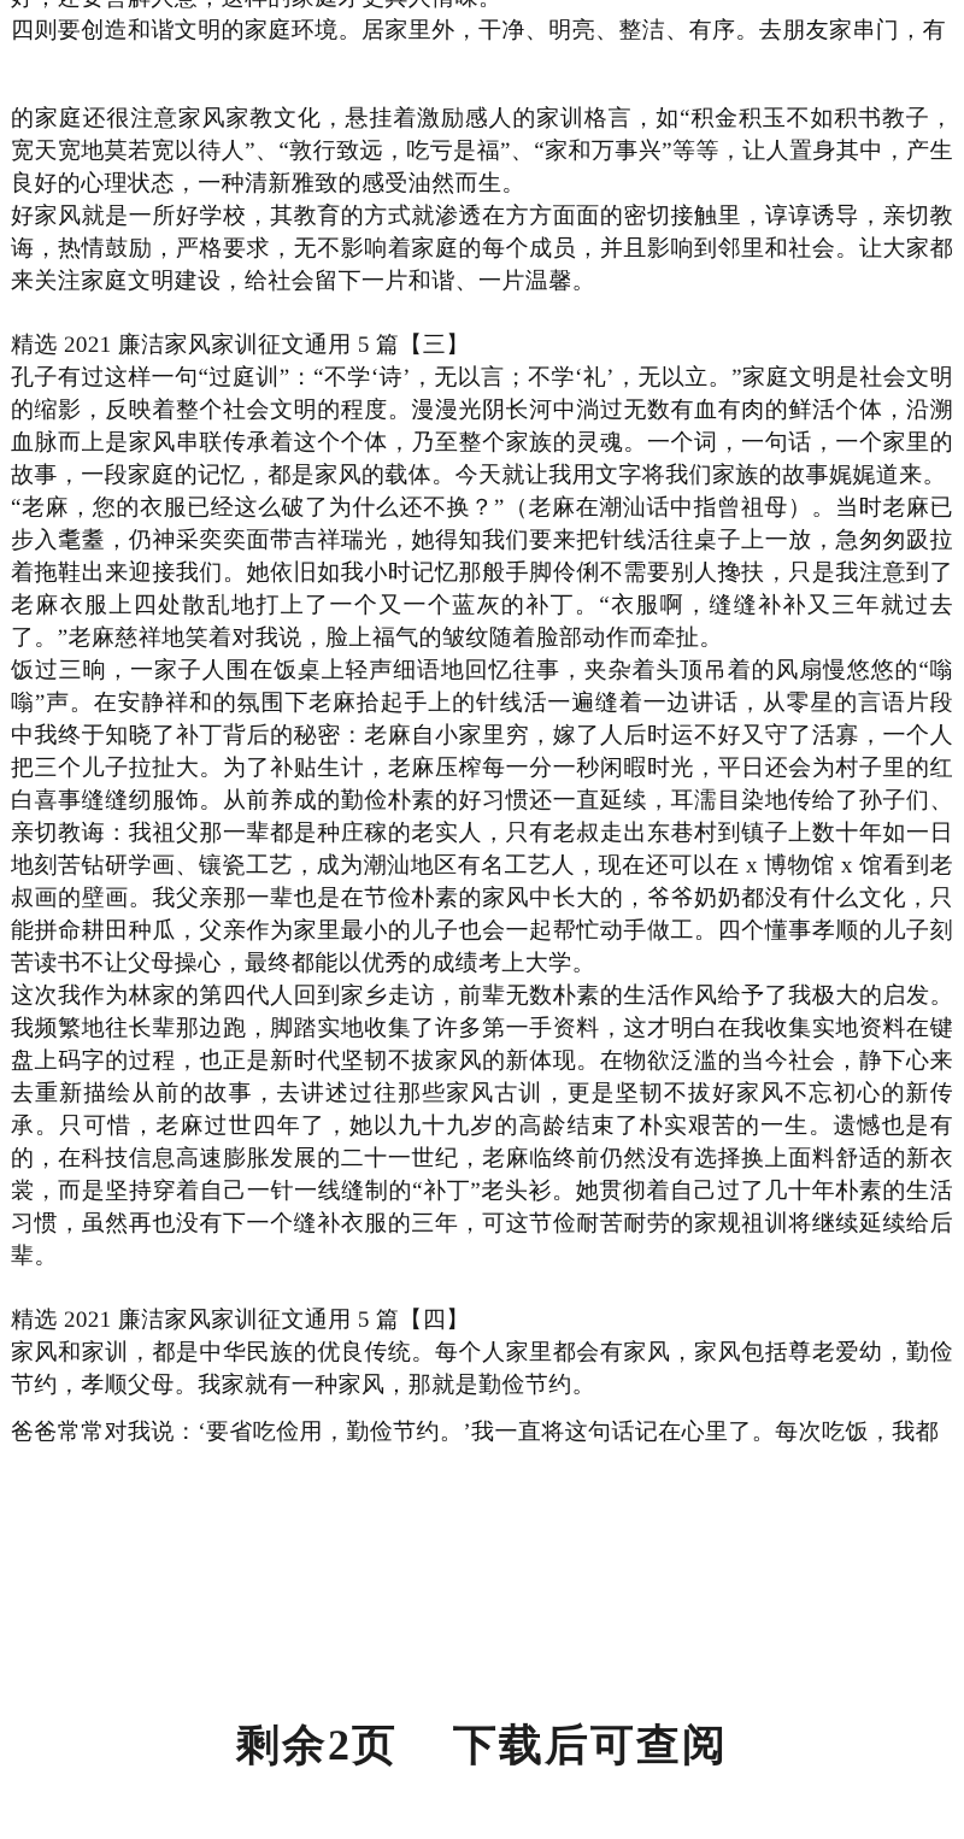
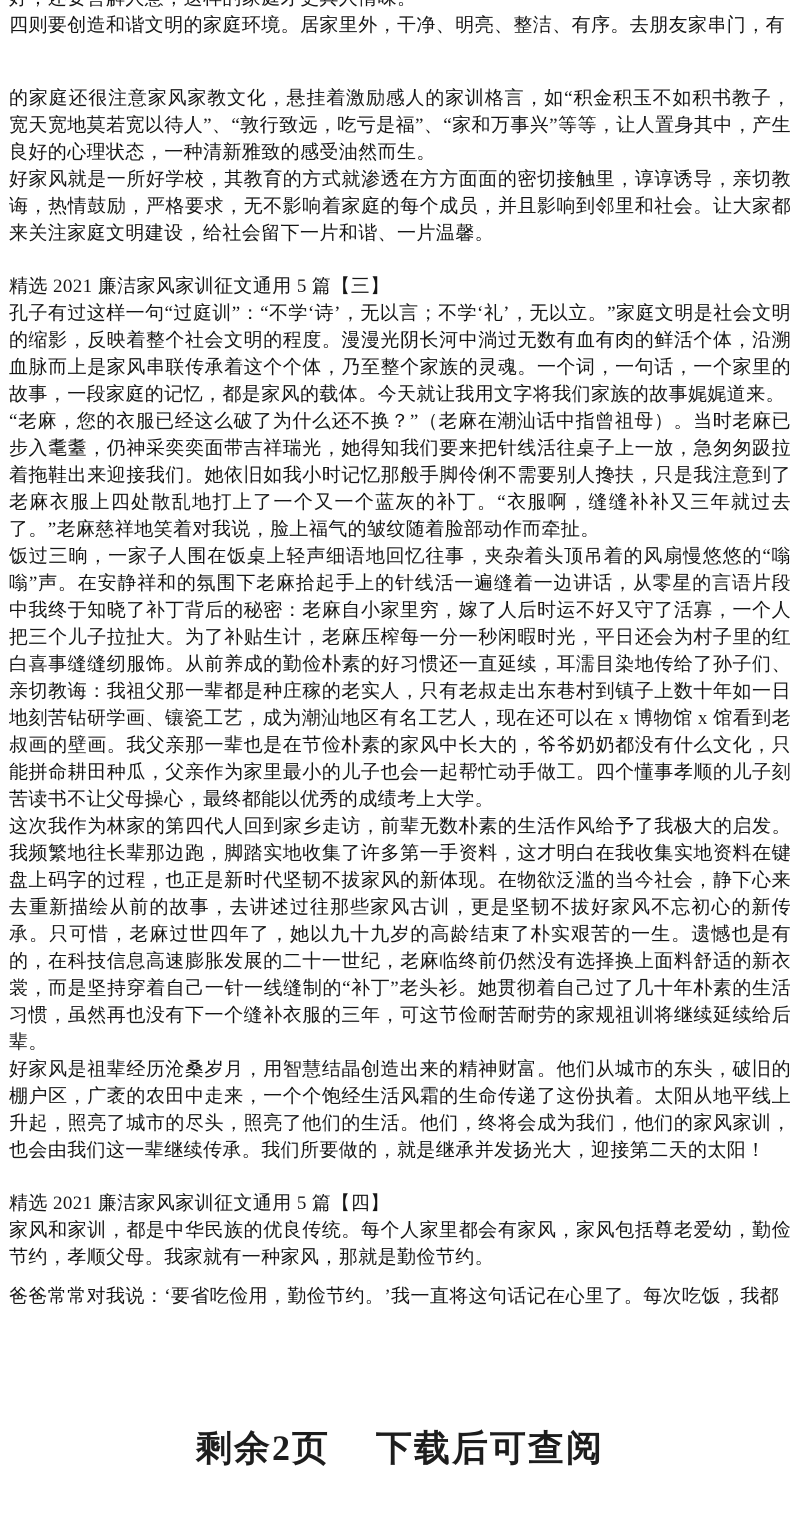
  四则要创造和谐文明的家庭环境。居家里外，干净、明亮、整洁、有序。去朋友家串门，有
  的家庭还很注意家风家教文化，悬挂着激励感人的家训格言，如“积金积玉不如积书教子，宽天宽地莫若宽以待人”、“敦行致远，吃亏是福”、“家和万事兴”等等，让人置身其中，产生良好的心理状态，一种清新雅致的感受油然而生。
  好家风就是一所好学校，其教育的方式就渗透在方方面面的密切接触里，谆谆诱导，亲切教诲，热情鼓励，严格要求，无不影响着家庭的每个成员，并且影响到邻里和社会。让大家都来关注家庭文明建设，给社会留下一片和谐、一片温馨。
  精选 2021 廉洁家风家训征文通用 5 篇【三】
  孔子有过这样一句“过庭训”：“不学‘诗’，无以言；不学‘礼’，无以立。”家庭文明是社会文明的缩影，反映着整个社会文明的程度。漫漫光阴长河中淌过无数有血有肉的鲜活个体，沿溯血脉而上是家风串联传承着这个个体，乃至整个家族的灵魂。一个词，一句话，一个家里的故事，一段家庭的记忆，都是家风的载体。今天就让我用文字将我们家族的故事娓娓道来。
  “老麻，您的衣服已经这么破了为什么还不换？”（老麻在潮汕话中指曾祖母）。当时老麻已步入耄耋，仍神采奕奕面带吉祥瑞光，她得知我们要来把针线活往桌子上一放，急匆匆趿拉着拖鞋出来迎接我们。她依旧如我小时记忆那般手脚伶俐不需要别人搀扶，只是我注意到了老麻衣服上四处散乱地打上了一个又一个蓝灰的补丁。“衣服啊，缝缝补补又三年就过去了。”老麻慈祥地笑着对我说，脸上福气的皱纹随着脸部动作而牵扯。
  饭过三晌，一家子人围在饭桌上轻声细语地回忆往事，夹杂着头顶吊着的风扇慢悠悠的“嗡嗡”声。在安静祥和的氛围下老麻拾起手上的针线活一遍缝着一边讲话，从零星的言语片段中我终于知晓了补丁背后的秘密：老麻自小家里穷，嫁了人后时运不好又守了活寡，一个人把三个儿子拉扯大。为了补贴生计，老麻压榨每一分一秒闲暇时光，平日还会为村子里的红白喜事缝缝纫服饰。从前养成的勤俭朴素的好习惯还一直延续，耳濡目染地传给了孙子们、亲切教诲：我祖父那一辈都是种庄稼的老实人，只有老叔走出东巷村到镇子上数十年如一日地刻苦钻研学画、镶瓷工艺，成为潮汕地区有名工艺人，现在还可以在 x 博物馆 x 馆看到老叔画的壁画。我父亲那一辈也是在节俭朴素的家风中长大的，爷爷奶奶都没有什么文化，只能拼命耕田种瓜，父亲作为家里最小的儿子也会一起帮忙动手做工。四个懂事孝顺的儿子刻苦读书不让父母操心，最终都能以优秀的成绩考上大学。
  这次我作为林家的第四代人回到家乡走访，前辈无数朴素的生活作风给予了我极大的启发。我频繁地往长辈那边跑，脚踏实地收集了许多第一手资料，这才明白在我收集实地资料在键盘上码字的过程，也正是新时代坚韧不拔家风的新体现。在物欲泛滥的当今社会，静下心来去重新描绘从前的故事，去讲述过往那些家风古训，更是坚韧不拔好家风不忘初心的新传承。只可惜，老麻过世四年了，她以九十九岁的高龄结束了朴实艰苦的一生。遗憾也是有的，在科技信息高速膨胀发展的二十一世纪，老麻临终前仍然没有选择换上面料舒适的新衣裳，而是坚持穿着自己一针一线缝制的“补丁”老头衫。她贯彻着自己过了几十年朴素的生活习惯，虽然再也没有下一个缝补衣服的三年，可这节俭耐苦耐劳的家规祖训将继续延续给后辈。
+ 好家风是祖辈经历沧桑岁月，用智慧结晶创造出来的精神财富。他们从城市的东头，破旧的棚户区，广袤的农田中走来，一个个饱经生活风霜的生命传递了这份执着。太阳从地平线上升起，照亮了城市的尽头，照亮了他们的生活。他们，终将会成为我们，他们的家风家训，也会由我们这一辈继续传承。我们所要做的，就是继承并发扬光大，迎接第二天的太阳！
  精选 2021 廉洁家风家训征文通用 5 篇【四】
  家风和家训，都是中华民族的优良传统。每个人家里都会有家风，家风包括尊老爱幼，勤俭节约，孝顺父母。我家就有一种家风，那就是勤俭节约。
  爸爸常常对我说：‘要省吃俭用，勤俭节约。’我一直将这句话记在心里了。每次吃饭，我都
  剩余2页 下载后可查阅
